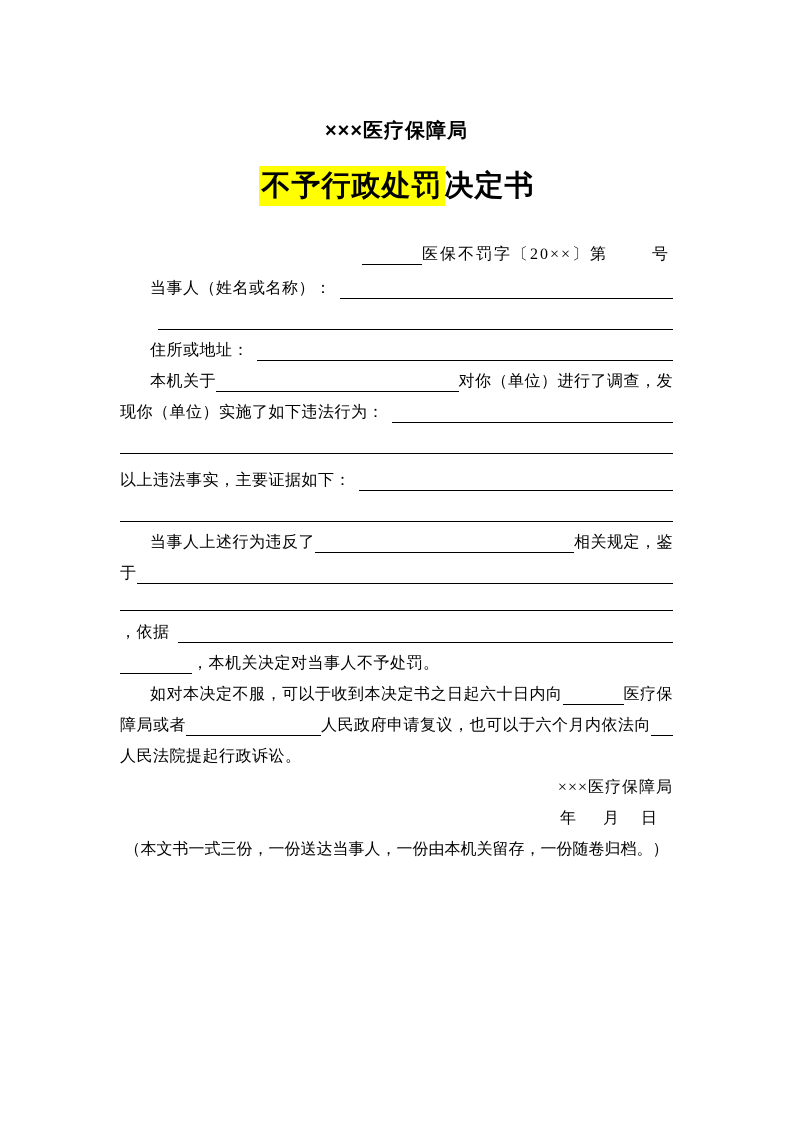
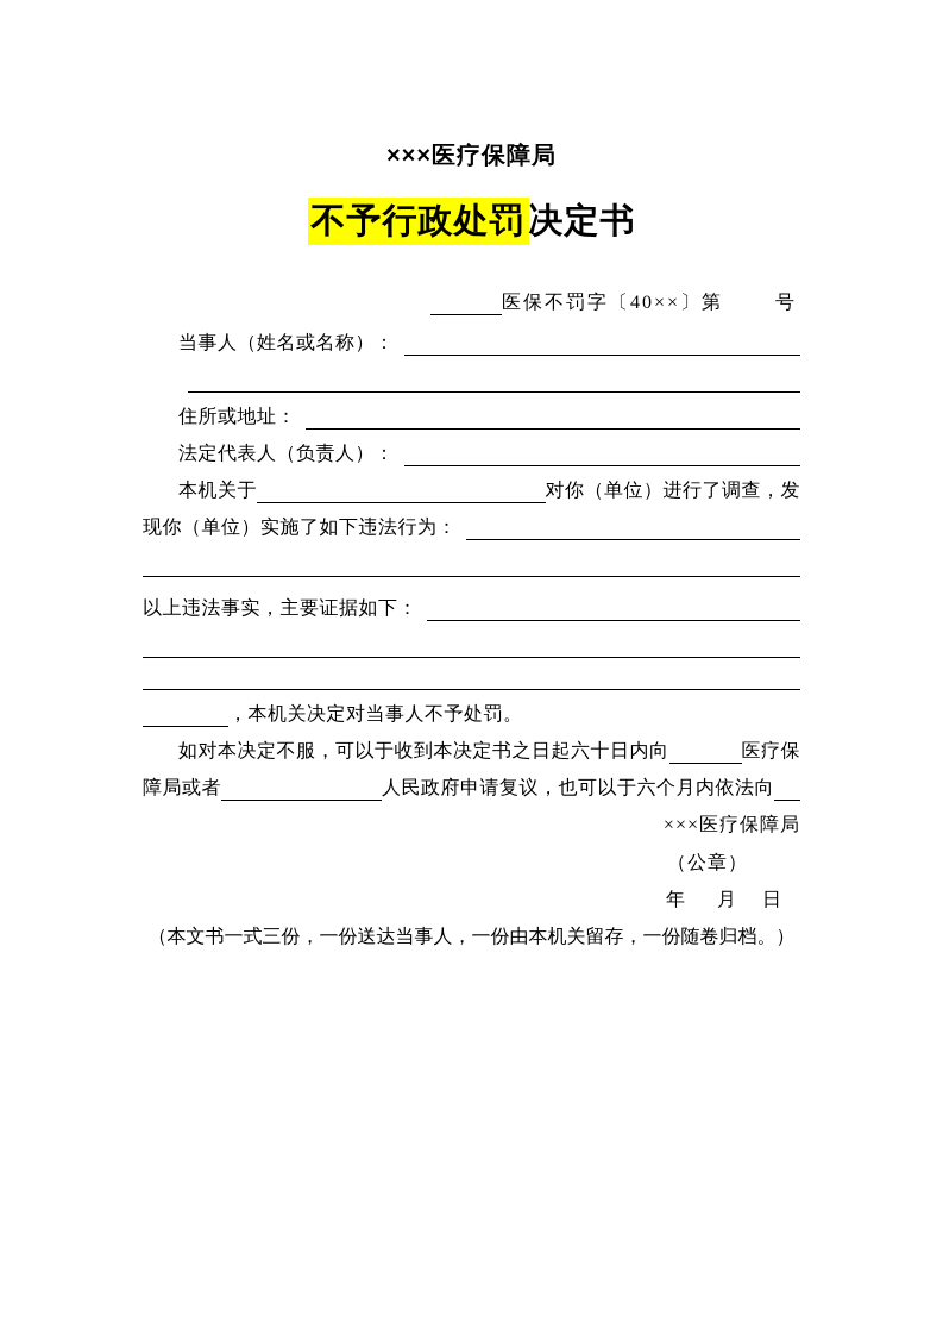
  ×××医疗保障局
  不予行政处罚决定书
- 医保不罚字〔20××〕第
+ 医保不罚字〔40××〕第
  号
  当事人（姓名或名称）：
  住所或地址：
+ 法定代表人（负责人）：
  本机关于
  对你（单位）进行了调查，发
  现你（单位）实施了如下违法行为：
  以上违法事实，主要证据如下：
- 当事人上述行为违反了
- 相关规定，鉴
- 于
- ，依据
  ，本机关决定对当事人不予处罚。
  如对本决定不服，可以于收到本决定书之日起六十日内向
  医疗保
  障局或者
  人民政府申请复议，也可以于六个月内依法向
- 人民法院提起行政诉讼。
  ×××医疗保障局
+ （公章）
  年
  月
  日
  （本文书一式三份，一份送达当事人，一份由本机关留存，一份随卷归档。）
